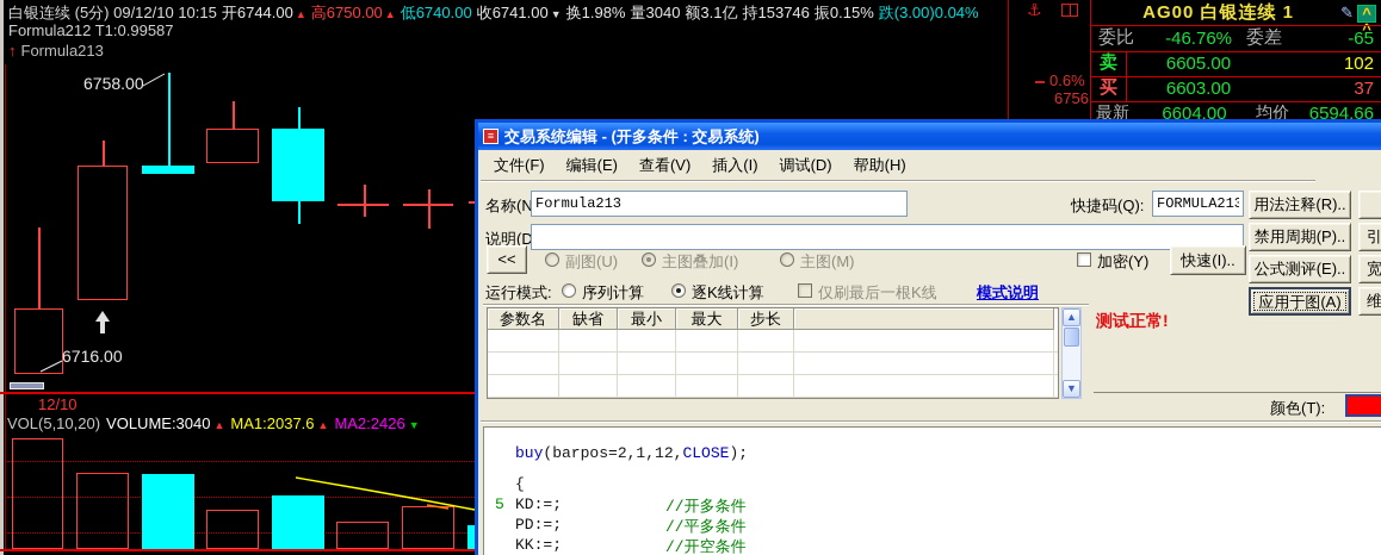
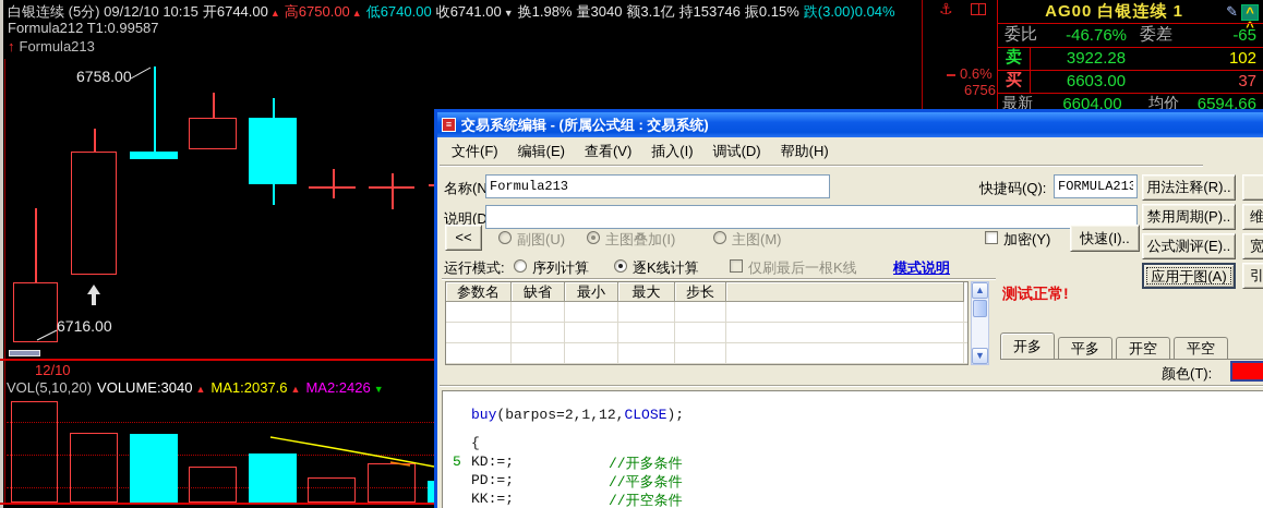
  白银连续 (5分) 09/12/10 10:15 开6744.00 ▲ 高6750.00 ▲ 低6740.00 收6741.00 ▼ 换1.98% 量3040 额3.1亿 持153746 振0.15% 跌(3.00)0.04%
  Formula212 T1:0.99587
  ↑ Formula213
  ⚓
  0.6%
  6756
  6758.00
  6716.00
  12/10
  VOL(5,10,20) VOLUME:3040 ▲ MA1:2037.6 ▲ MA2:2426 ▼
  AG00 白银连续 1
  ✎
  ^
  ^
  委比
  -46.76%
  委差
  -65
  卖
- 6605.00
+ 3922.28
  102
  买
  6603.00
  37
  最新
  6604.00
  均价
  6594.66
  ≡
- 交易系统编辑 - (开多条件 : 交易系统)
+ 交易系统编辑 - (所属公式组 : 交易系统)
  文件(F)
  编辑(E)
  查看(V)
  插入(I)
  调试(D)
  帮助(H)
  Formula213
  快捷码(Q):
  FORMULA213
  <<
  副图(U)
  主图叠加(I)
  主图(M)
  加密(Y)
  快速(I)..
  运行模式:
  序列计算
  逐K线计算
  仅刷最后一根K线
  模式说明
  参数名
  缺省
  最小
  最大
  步长
  ▲
  ▼
  测试正常!
+ 开多 平多 开空 平空
  颜色(T):
  buy(barpos=2,1,12,CLOSE);
  {
  5
  KD:=;
  //开多条件
  PD:=;
  //平多条件
  KK:=;
  //开空条件
  用法注释(R)..
  禁用周期(P)..
  公式测评(E)..
  应用于图(A)
- 引
+ 维
  宽
- 维
+ 引
